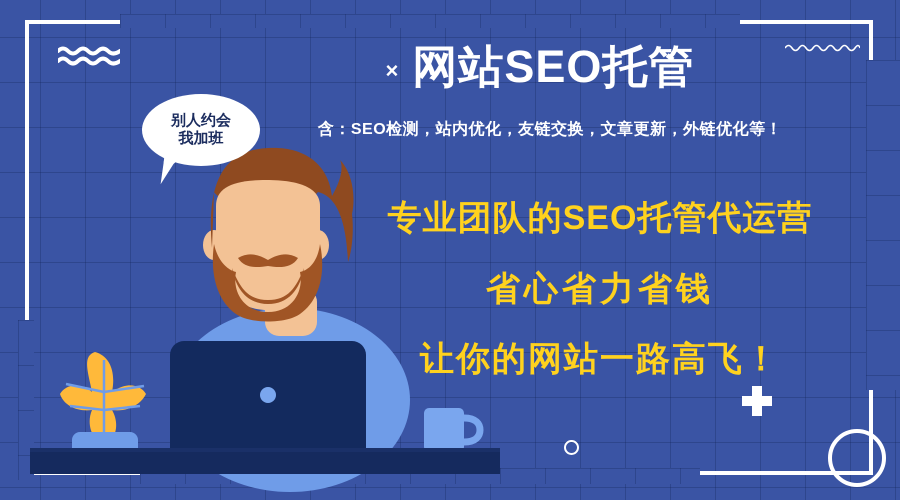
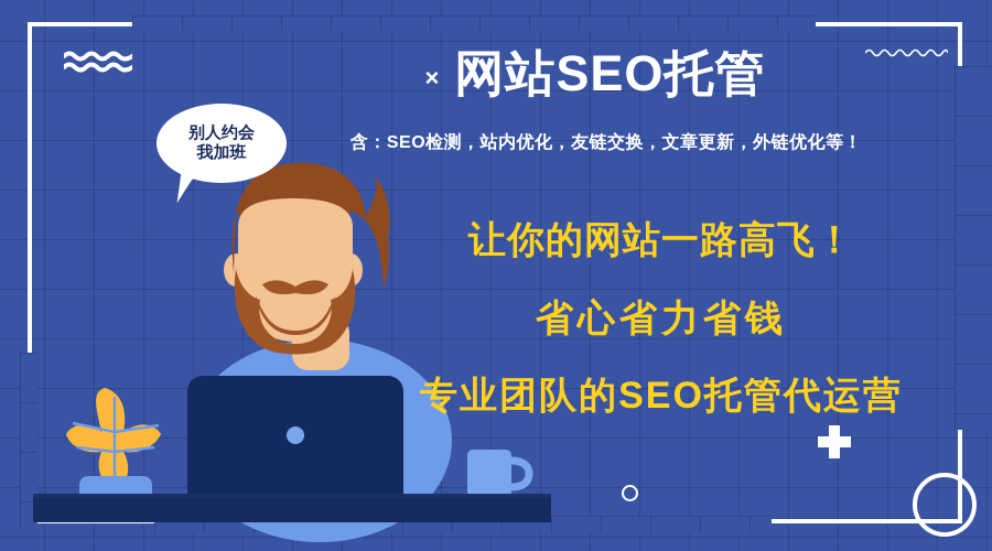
  别人约会
  我加班
  ×
  网站SEO托管
  含：SEO检测，站内优化，友链交换，文章更新，外链优化等！
- 专业团队的SEO托管代运营
+ 让你的网站一路高飞！
  省心省力省钱
- 让你的网站一路高飞！
+ 专业团队的SEO托管代运营
